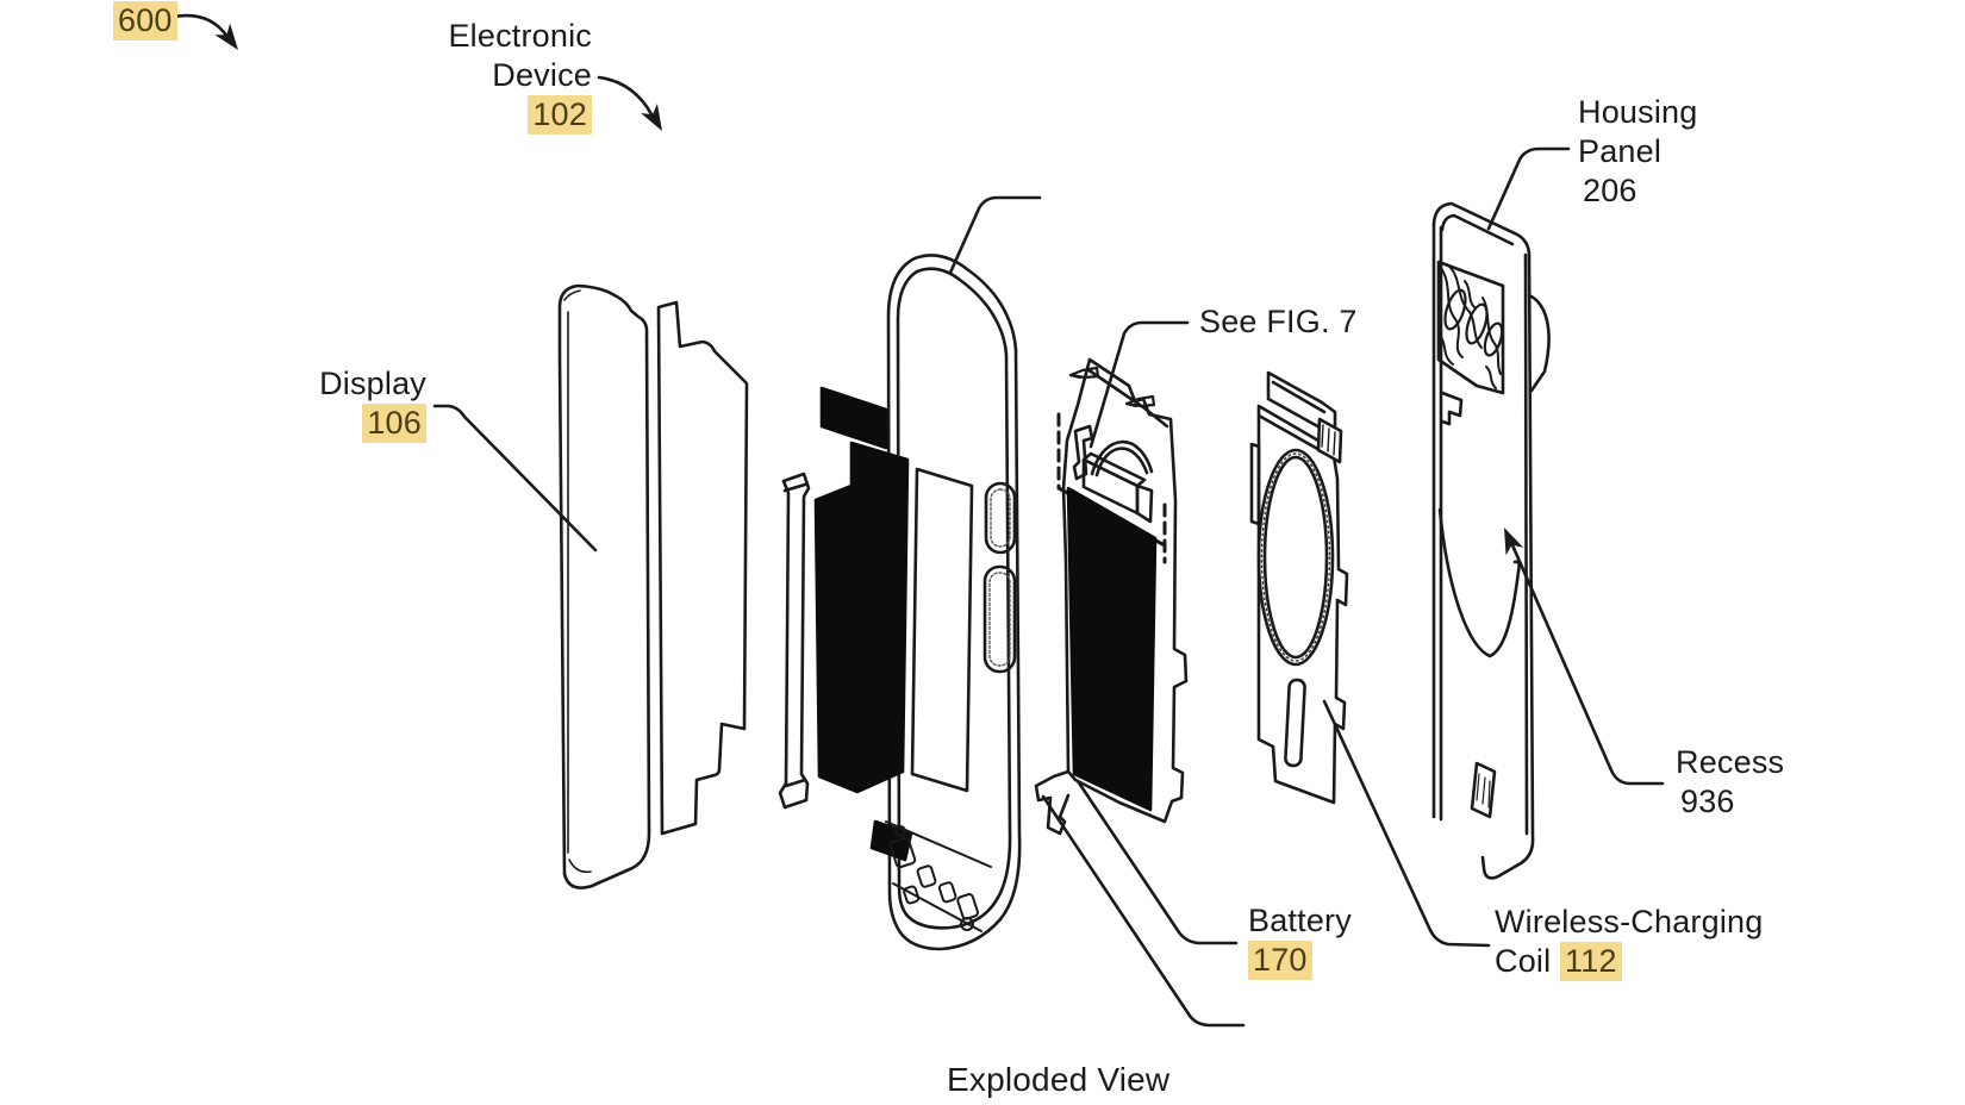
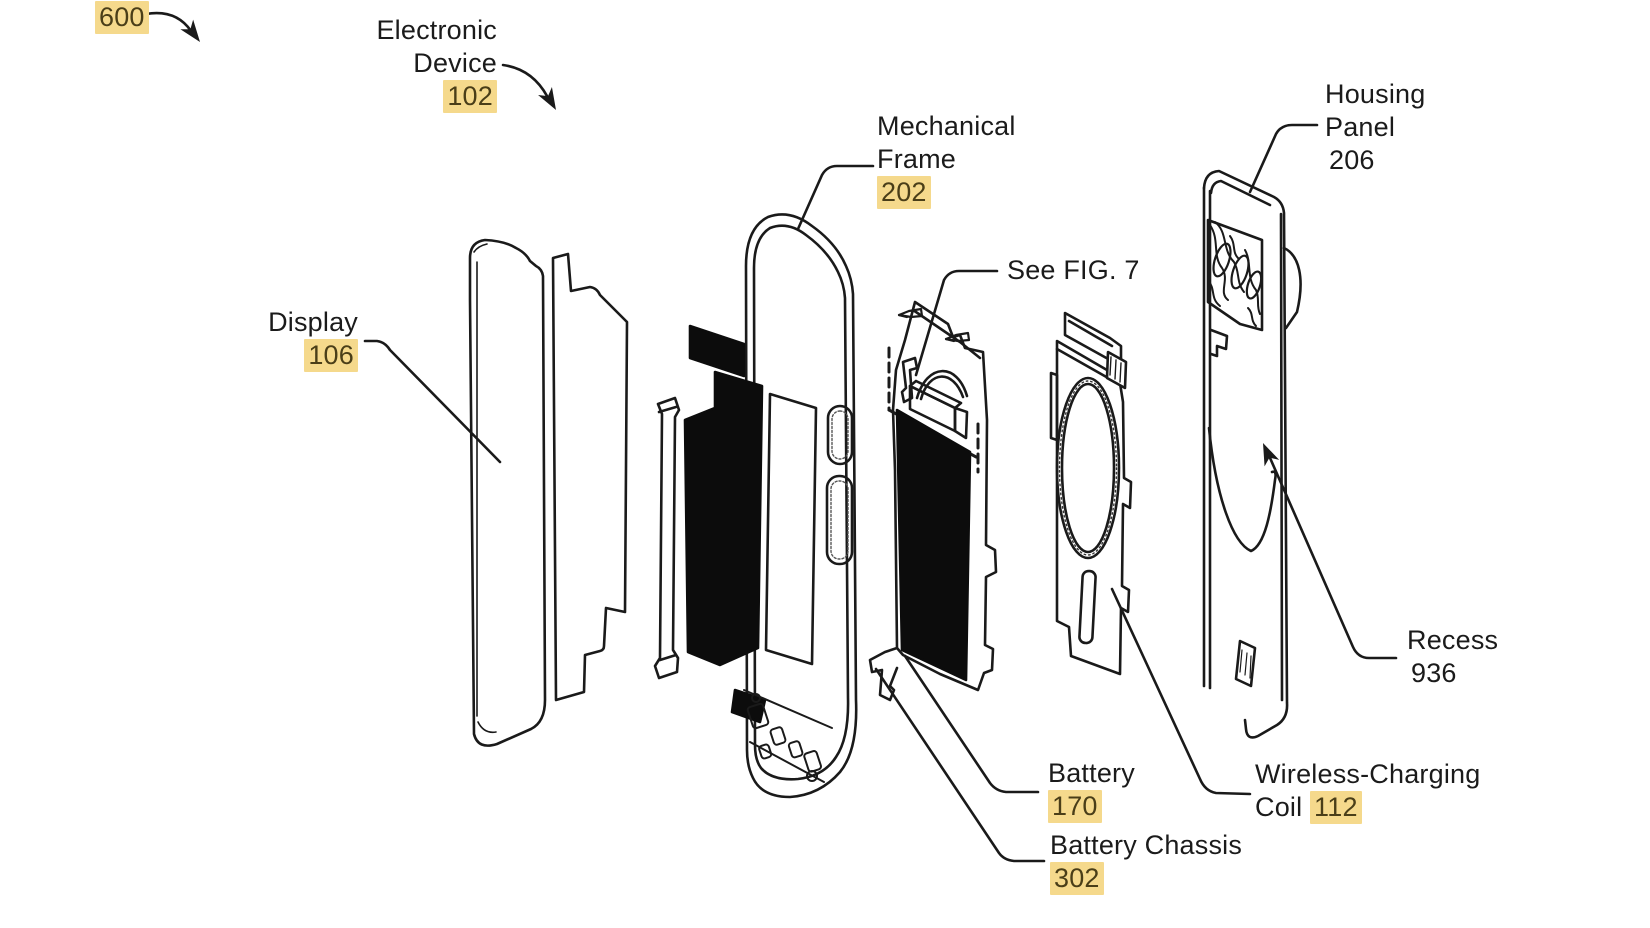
  600
  Electronic
  Device
  102
  Display
  106
+ Mechanical
+ Frame
+ 202
  See FIG. 7
  Housing
  Panel
  206
  Battery
  170
+ Battery Chassis
+ 302
  Wireless-Charging
  Coil 112
  Recess
  936
- Exploded View
